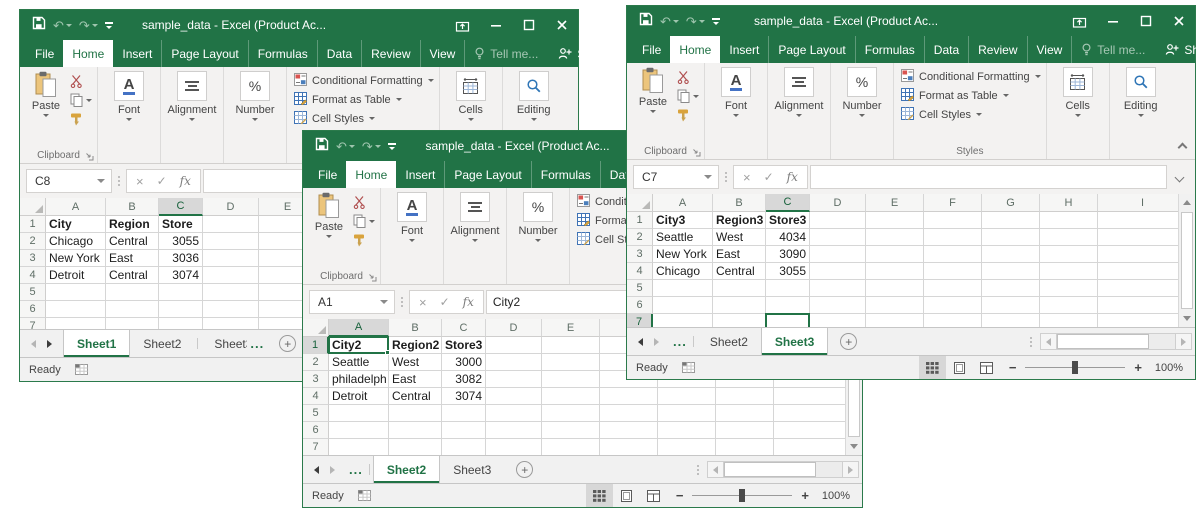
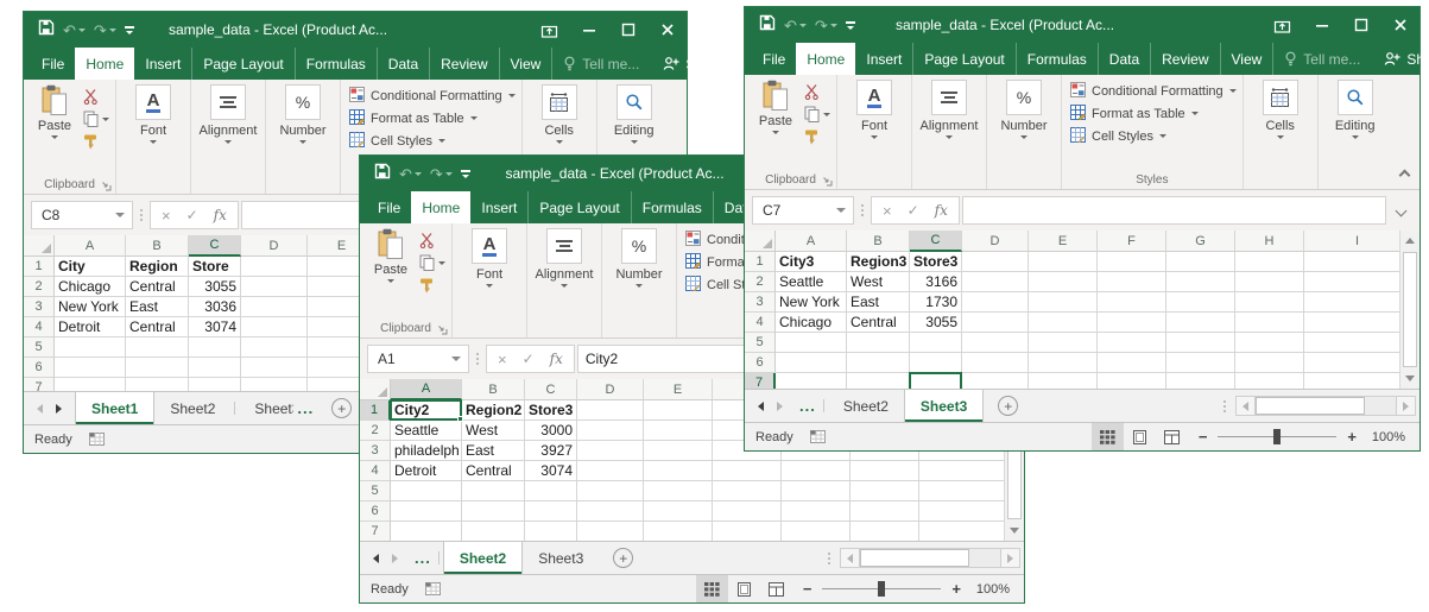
  ↶
  ↷
  sample_data - Excel (Product Ac...
  File
  Home
  Insert
  Page Layout
  Formulas
  Data
  Review
  View
  Tell me...
  Share
  Paste
  Clipboard
  A
  Font
  Alignment
  %
  Number
  Conditional Formatting
  Format as Table
  Cell Styles
  Cells
  Editing
  C8
  ×
  ✓
  fx
  A
  B
  C
  D
  E
  1
  City
  Region
  Store
  2
  Chicago
  Central
  3055
  3
  New York
  East
  3036
  4
  Detroit
  Central
  3074
  5
  6
  7
  Sheet1
  Sheet2
  Sheet
  ...
  +
  Ready
  ↶
  ↷
  sample_data - Excel (Product Ac...
  File
  Home
  Insert
  Page Layout
  Formulas
  Paste
  Clipboard
  A
  Font
  Alignment
  %
  Number
  A1
  ×
  ✓
  fx
  City2
  A
  B
  C
  D
  E
  1
  City2
  Region2
  Store3
  2
  Seattle
  West
  3000
  3
  philadelph
  East
- 3082
+ 3927
  4
  Detroit
  Central
  3074
  5
  6
  7
  ...
  Sheet2
  Sheet3
  +
  Ready
  −
  +
  100%
  ↶
  ↷
  sample_data - Excel (Product Ac...
  File
  Home
  Insert
  Page Layout
  Formulas
  Data
  Review
  View
  Tell me...
  Paste
  Clipboard
  A
  Font
  Alignment
  %
  Number
  Conditional Formatting
  Format as Table
  Cell Styles
  Styles
  Cells
  Editing
  C7
  ×
  ✓
  fx
  A
  B
  C
  D
  E
  F
  G
  H
  I
  1
  City3
  Region3
  Store3
  2
  Seattle
  West
- 4034
+ 3166
  3
  New York
  East
- 3090
+ 1730
  4
  Chicago
  Central
  3055
  5
  6
  7
  ...
  Sheet2
  Sheet3
  +
  Ready
  −
  +
  100%
